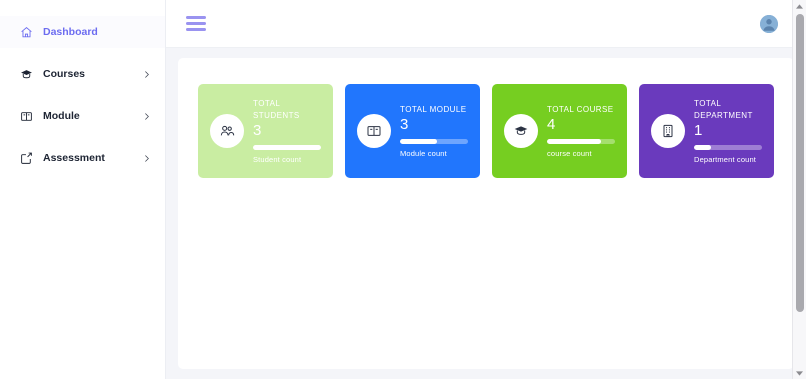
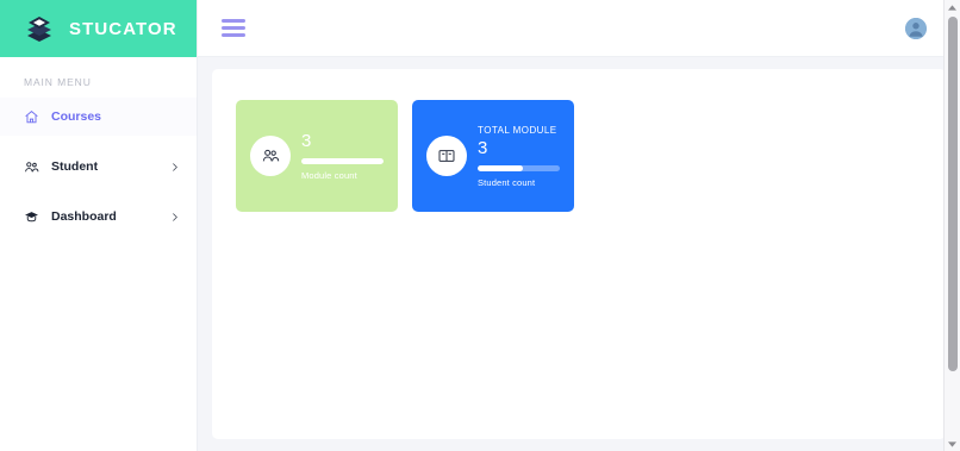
+ STUCATOR
+ MAIN MENU
- Dashboard
+ Courses
+ Student
- Courses
+ Dashboard
- Module
- Assessment
- TOTAL STUDENTS
  3
- Student count
+ Module count
  TOTAL MODULE
  3
- Module count
+ Student count
- TOTAL COURSE
- 4
- course count
- TOTAL DEPARTMENT
- 1
- Department count
